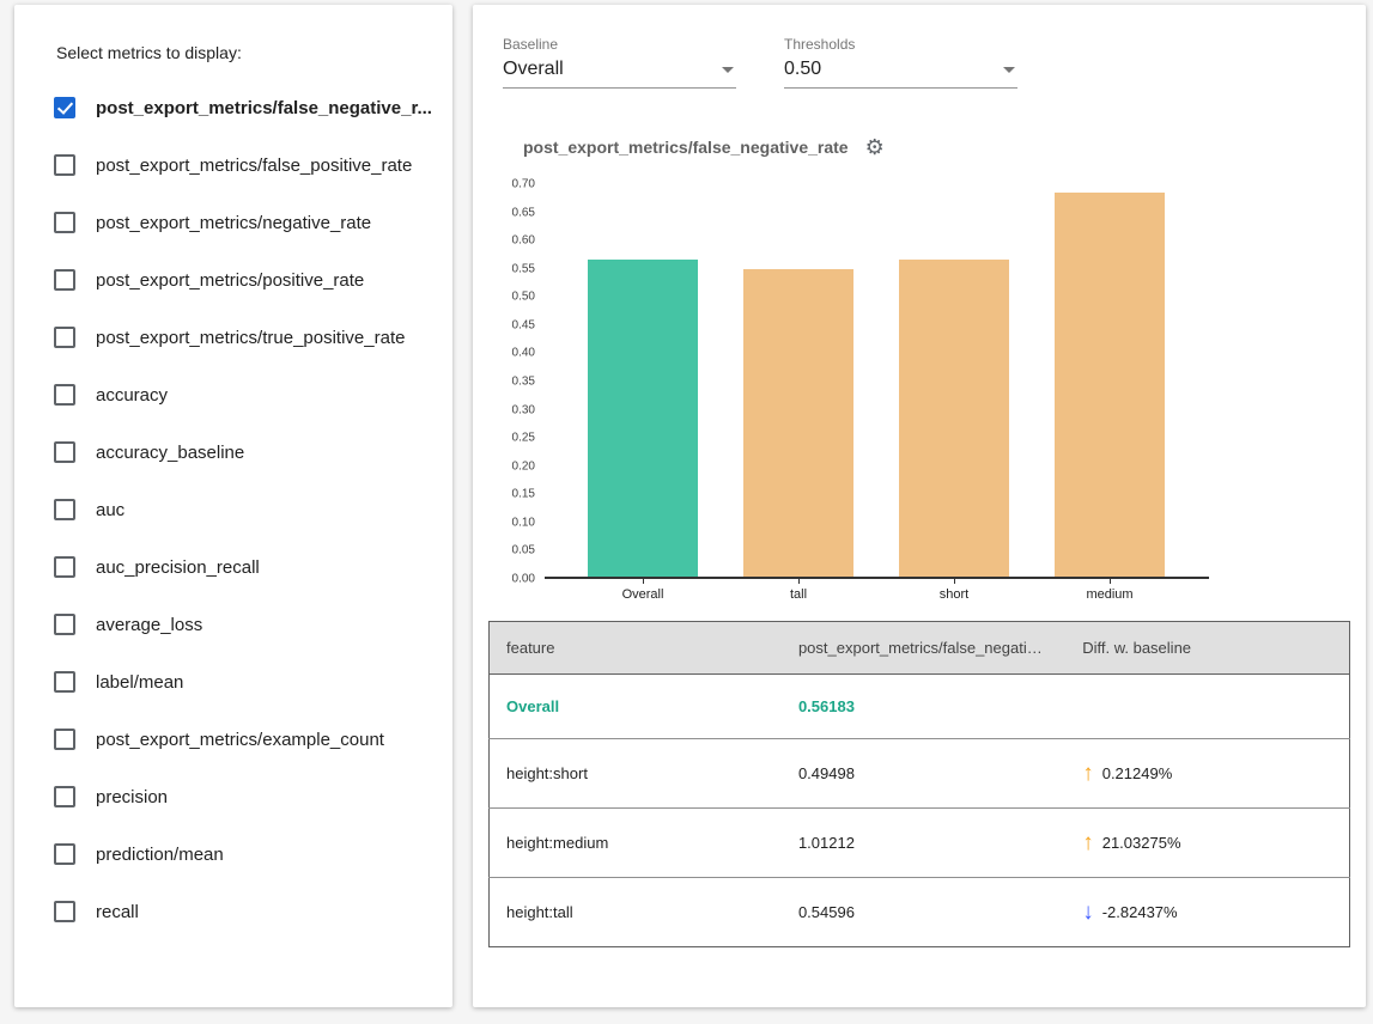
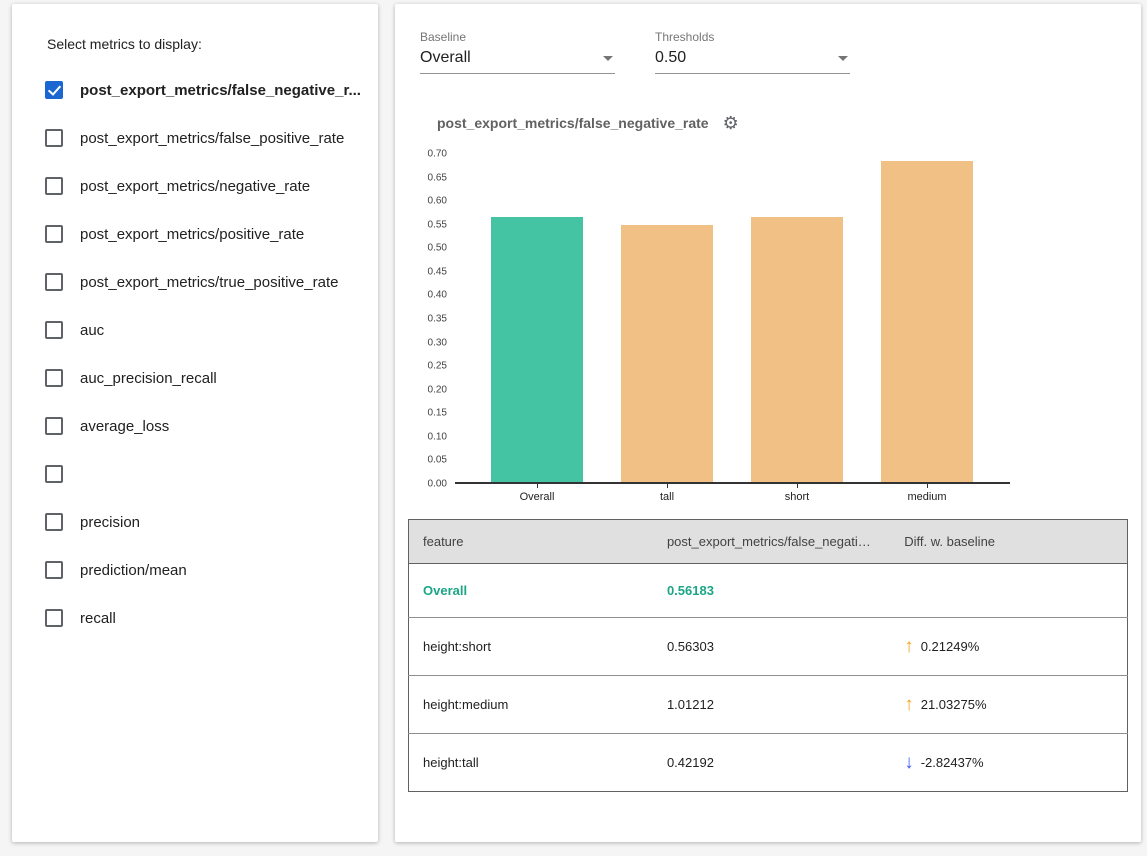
  Select metrics to display:
  post_export_metrics/false_negative_r...
  post_export_metrics/false_positive_rate
  post_export_metrics/negative_rate
  post_export_metrics/positive_rate
  post_export_metrics/true_positive_rate
- accuracy
- accuracy_baseline
  auc
  auc_precision_recall
  average_loss
- label/mean
- post_export_metrics/example_count
  precision
  prediction/mean
  recall
  Baseline
  Overall
  Thresholds
  0.50
  post_export_metrics/false_negative_rate
  ⚙
  0.00
  0.05
  0.10
  0.15
  0.20
  0.25
  0.30
  0.35
  0.40
  0.45
  0.50
  0.55
  0.60
  0.65
  0.70
  Overall
  tall
  short
  medium
  feature	post_export_metrics/false_negative_ra	Diff. w. baseline
  Overall	0.56183
- height:short	0.49498	↑ 0.21249%
+ height:short	0.56303	↑ 0.21249%
  height:medium	1.01212	↑ 21.03275%
- height:tall	0.54596	↓ -2.82437%
+ height:tall	0.42192	↓ -2.82437%
